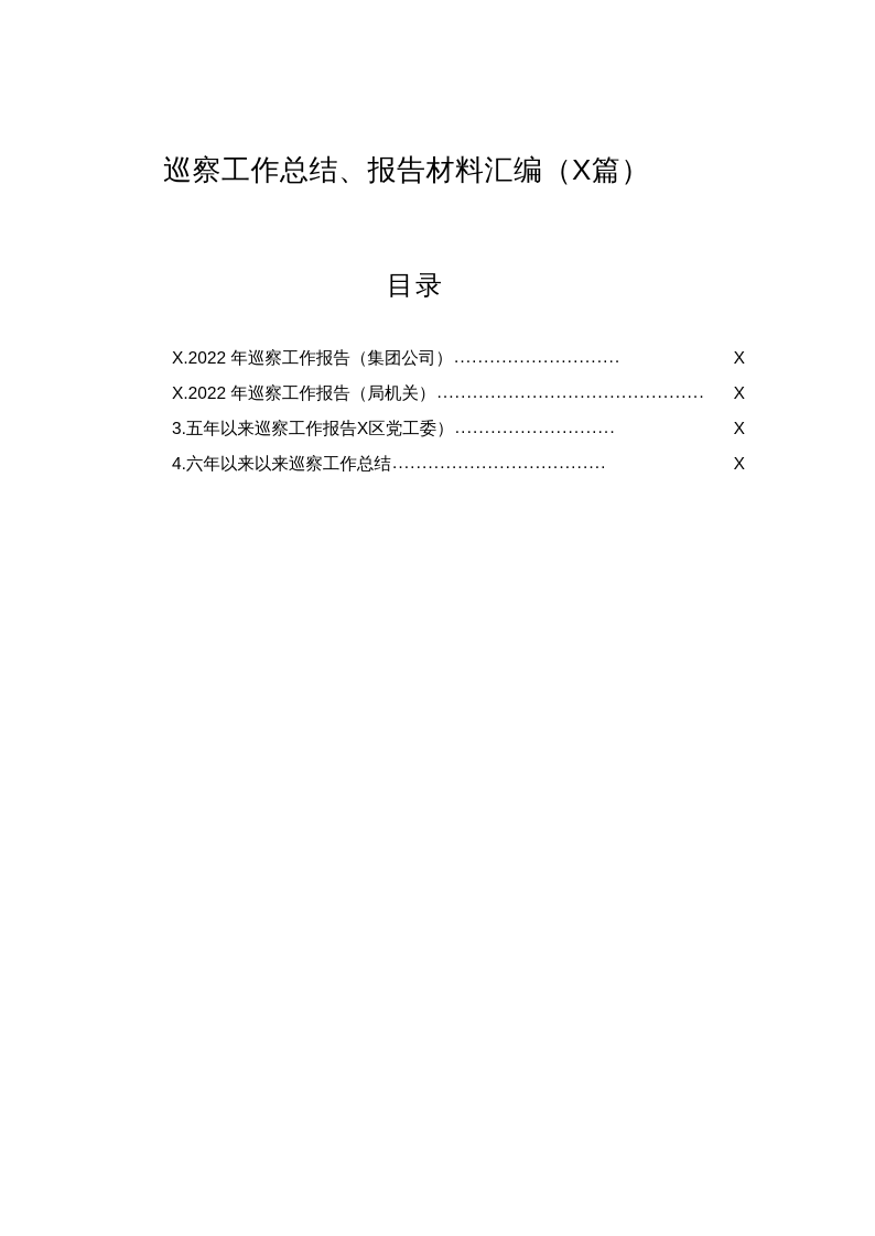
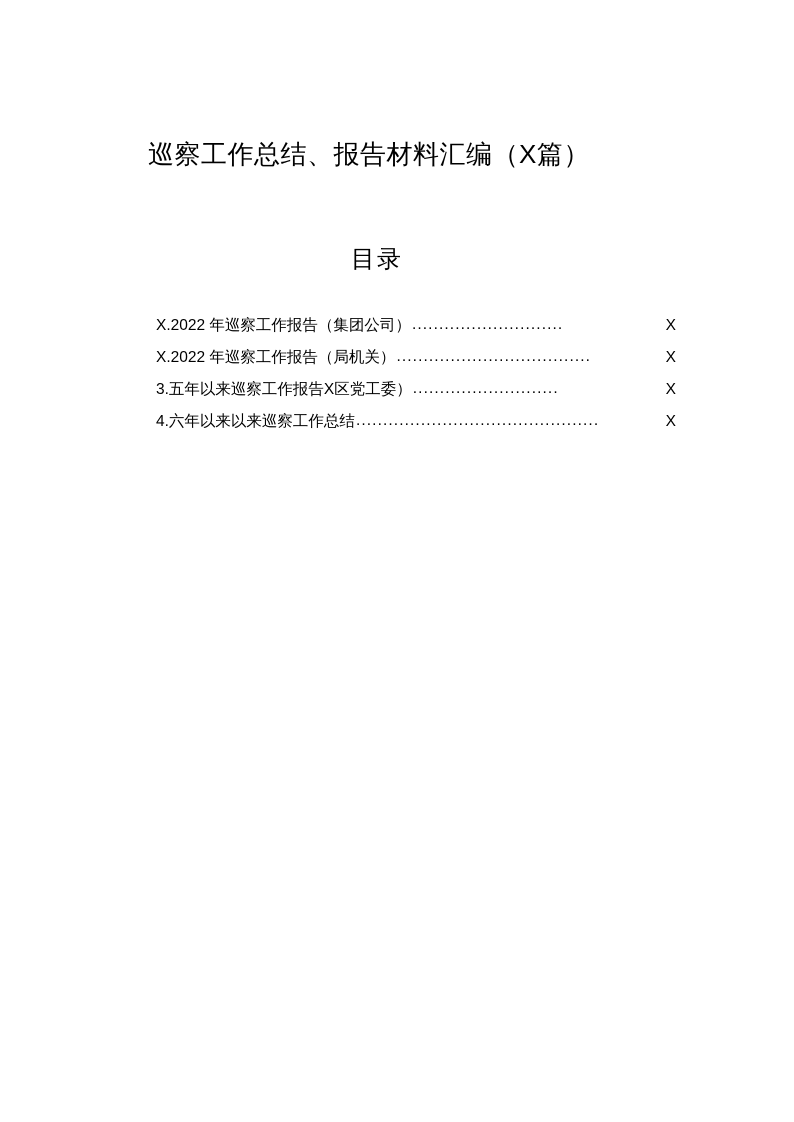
  巡察工作总结、报告材料汇编（X篇）
  目录
  X.2022 年巡察工作报告（集团公司）
  ............................
  X
  X.2022 年巡察工作报告（局机关）
- .............................................
+ ....................................
  X
  3.五年以来巡察工作报告X区党工委）
  ...........................
  X
  4.六年以来以来巡察工作总结
- ....................................
+ .............................................
  X
